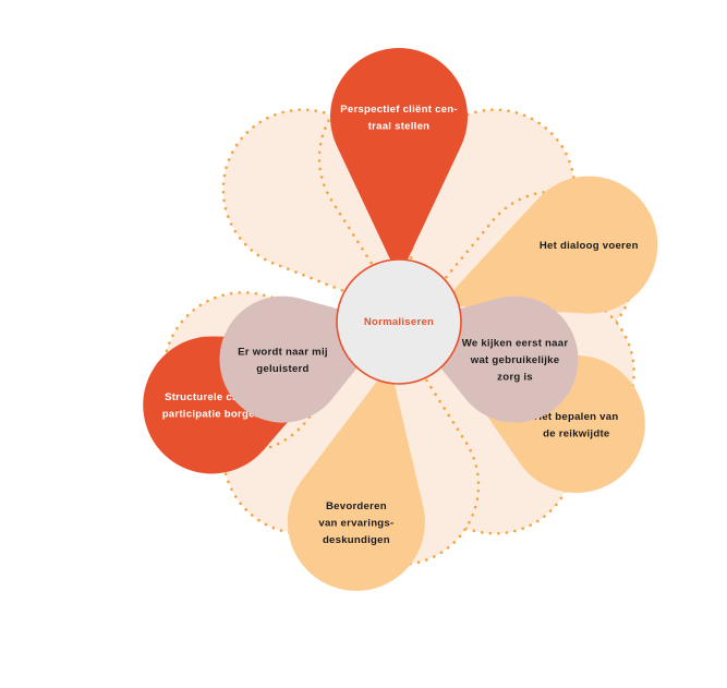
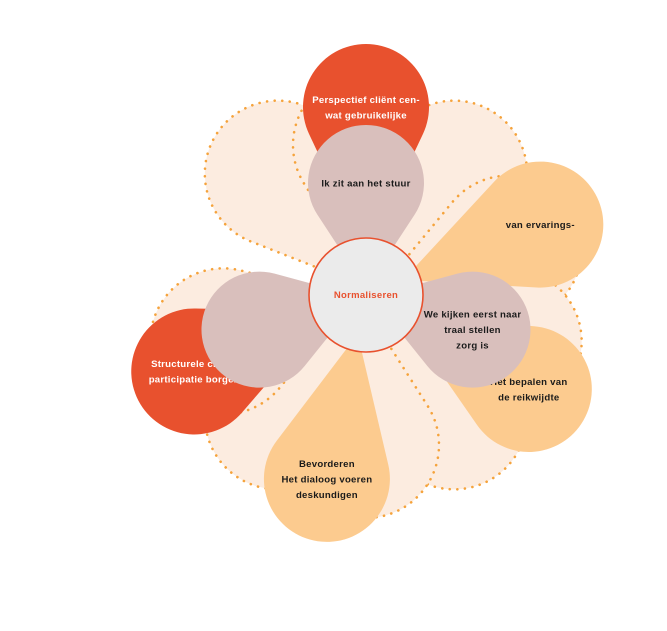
- Perspectief cliënt cen- traal stellen
+ Perspectief cliënt cen- wat gebruikelijke
- Het dialoog voeren
+ van ervarings-
  et bepalen van de reikwijdte
- Bevorderen van ervarings- deskundigen
+ Bevorderen Het dialoog voeren deskundigen
  Structurele c participatie borge
+ Ik zit aan het stuur
- We kijken eerst naar wat gebruikelijke zorg is
+ We kijken eerst naar traal stellen zorg is
- Er wordt naar mij geluisterd
  Normaliseren
